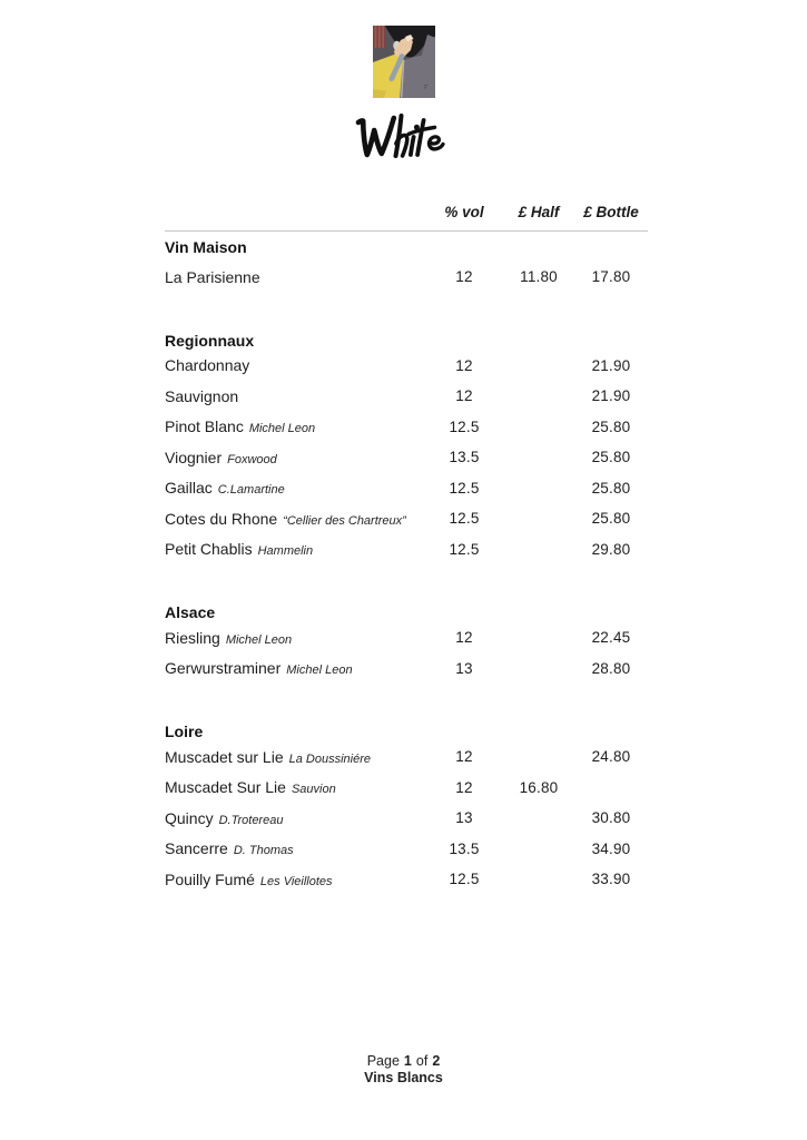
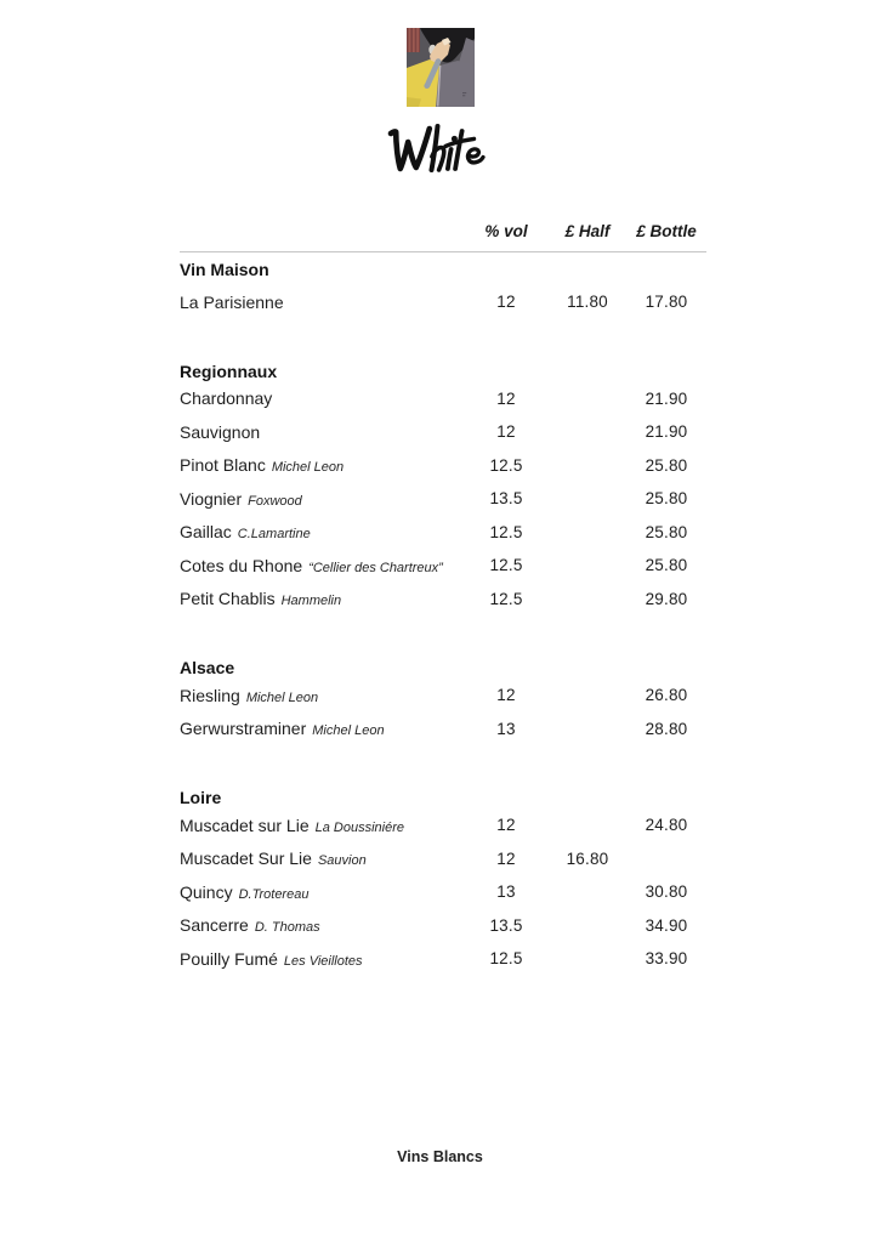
  % vol
  £ Half
  £ Bottle
  Vin Maison
  La Parisienne
  12
  11.80
  17.80
  Regionnaux
  Chardonnay
  12
  21.90
  Sauvignon
  12
  21.90
  Pinot Blanc Michel Leon
  12.5
  25.80
  Viognier Foxwood
  13.5
  25.80
  Gaillac C.Lamartine
  12.5
  25.80
  Cotes du Rhone “Cellier des Chartreux”
  12.5
  25.80
  Petit Chablis Hammelin
  12.5
  29.80
  Alsace
  Riesling Michel Leon
  12
- 22.45
+ 26.80
  Gerwurstraminer Michel Leon
  13
  28.80
  Loire
  Muscadet sur Lie La Doussiniére
  12
  24.80
  Muscadet Sur Lie Sauvion
  12
  16.80
  Quincy D.Trotereau
  13
  30.80
  Sancerre D. Thomas
  13.5
  34.90
  Pouilly Fumé Les Vieillotes
  12.5
  33.90
- Page
- 1
- of
- 2
  Vins Blancs
